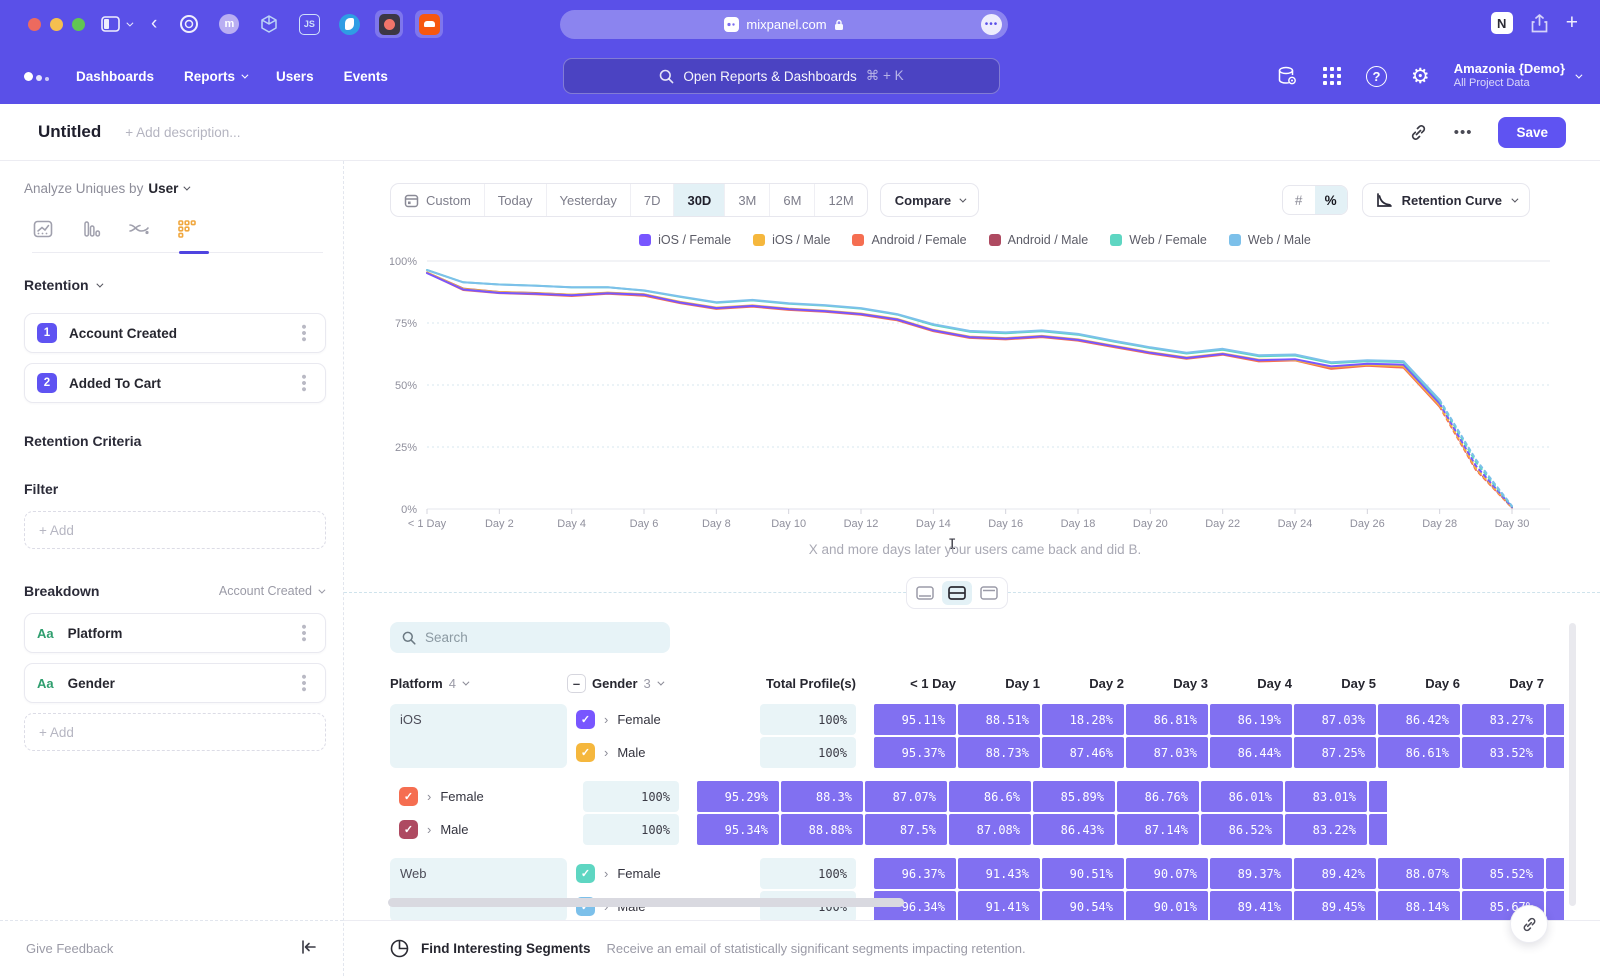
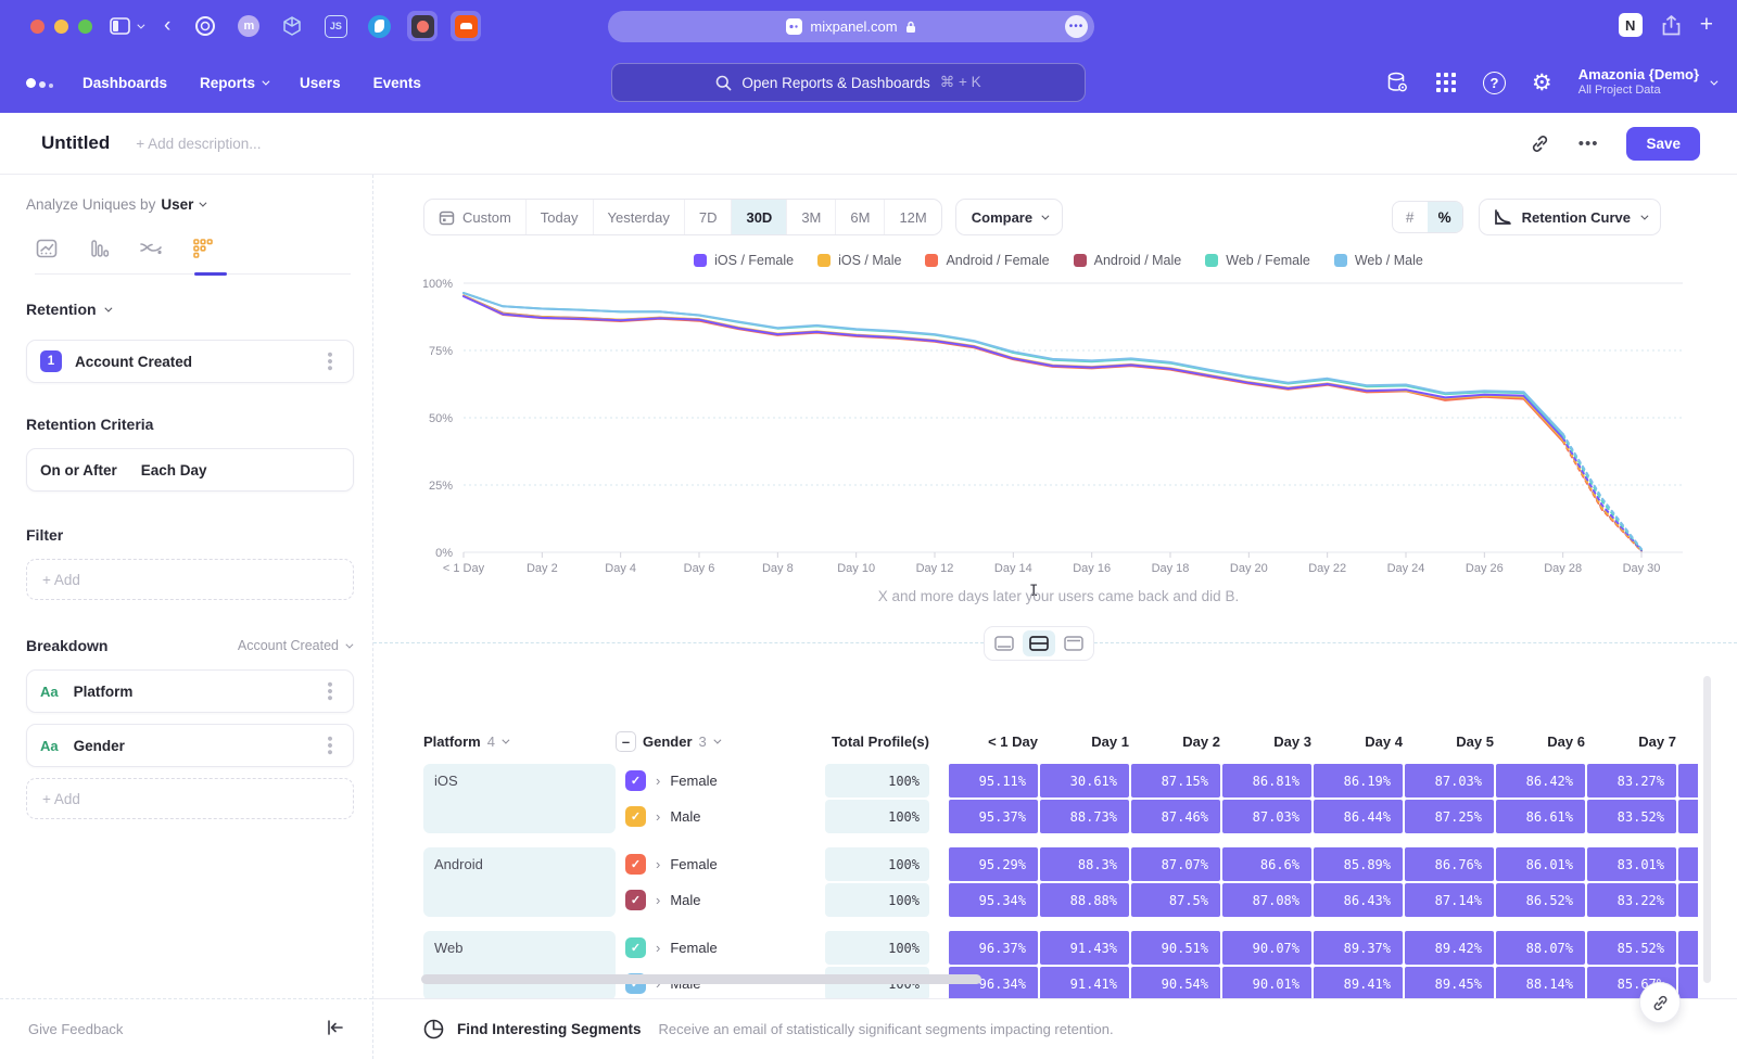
  ‹
  m
  JS
  mixpanel.com
  •••
  N
  +
  Dashboards
  Reports
  Users
  Events
  Open Reports & Dashboards
  ⌘ + K
  ?
  ⚙
  Amazonia {Demo}
  All Project Data
  Untitled
  + Add description...
  •••
  Save
  Analyze Uniques by
  User
  Retention
  1
  Account Created
- 2
- Added To Cart
  Retention Criteria
+ On or After
+ Each Day
  Filter
  + Add
  Breakdown
  Account Created
  Aa
  Platform
  Aa
  Gender
  + Add
  Give Feedback
  Custom
  Today
  Yesterday
  7D
  30D
  3M
  6M
  12M
  Compare
  #
  %
  Retention Curve
  iOS / Female
  iOS / Male
  Android / Female
  Android / Male
  Web / Female
  Web / Male
  0%
  25%
  50%
  75%
  100%
  < 1 Day
  Day 2
  Day 4
  Day 6
  Day 8
  Day 10
  Day 12
  Day 14
  Day 16
  Day 18
  Day 20
  Day 22
  Day 24
  Day 26
  Day 28
  Day 30
  I
  X and more days later your users came back and did B.
- Search
  Platform
  4
  –
  Gender
  3
  Total Profile(s)
  < 1 Day
  Day 1
  Day 2
  Day 3
  Day 4
  Day 5
  Day 6
  Day 7
  iOS
  ✓
  ›
  Female
  100%
  95.11%
- 88.51%
+ 30.61%
- 18.28%
+ 87.15%
  86.81%
  86.19%
  87.03%
  86.42%
  83.27%
  ✓
  ›
  Male
  100%
  95.37%
  88.73%
  87.46%
  87.03%
  86.44%
  87.25%
  86.61%
  83.52%
+ Android
  ✓
  ›
  Female
  100%
  95.29%
  88.3%
  87.07%
  86.6%
  85.89%
  86.76%
  86.01%
  83.01%
  ✓
  ›
  Male
  100%
  95.34%
  88.88%
  87.5%
  87.08%
  86.43%
  87.14%
  86.52%
  83.22%
  Web
  ✓
  ›
  Female
  100%
  96.37%
  91.43%
  90.51%
  90.07%
  89.37%
  89.42%
  88.07%
  85.52%
  ✓
  96.34%
  91.41%
  90.54%
  90.01%
  89.41%
  89.45%
  88.14%
  Find Interesting Segments
  Receive an email of statistically significant segments impacting retention.
